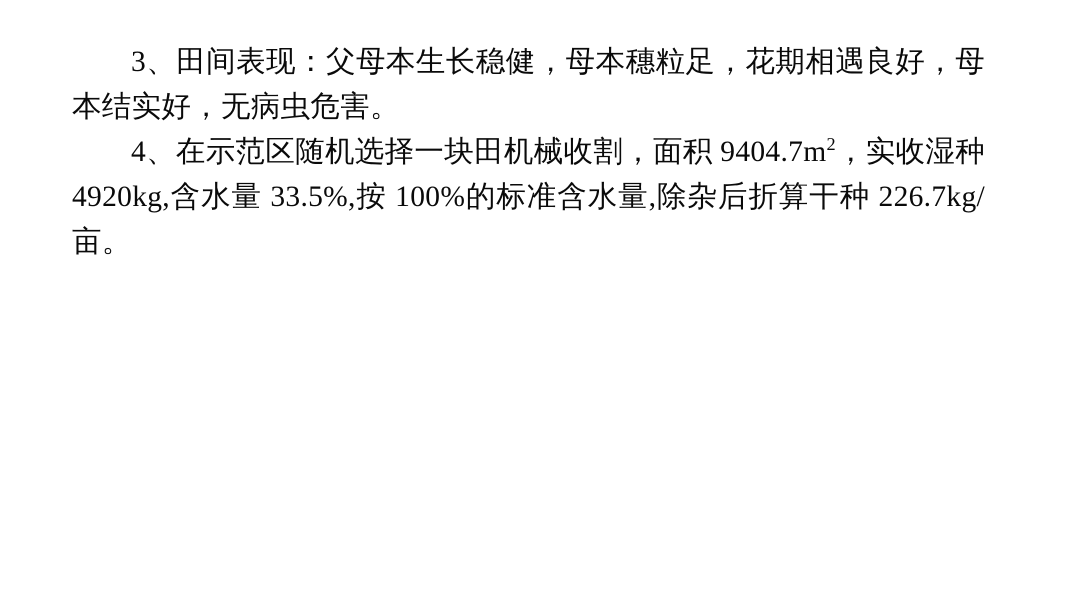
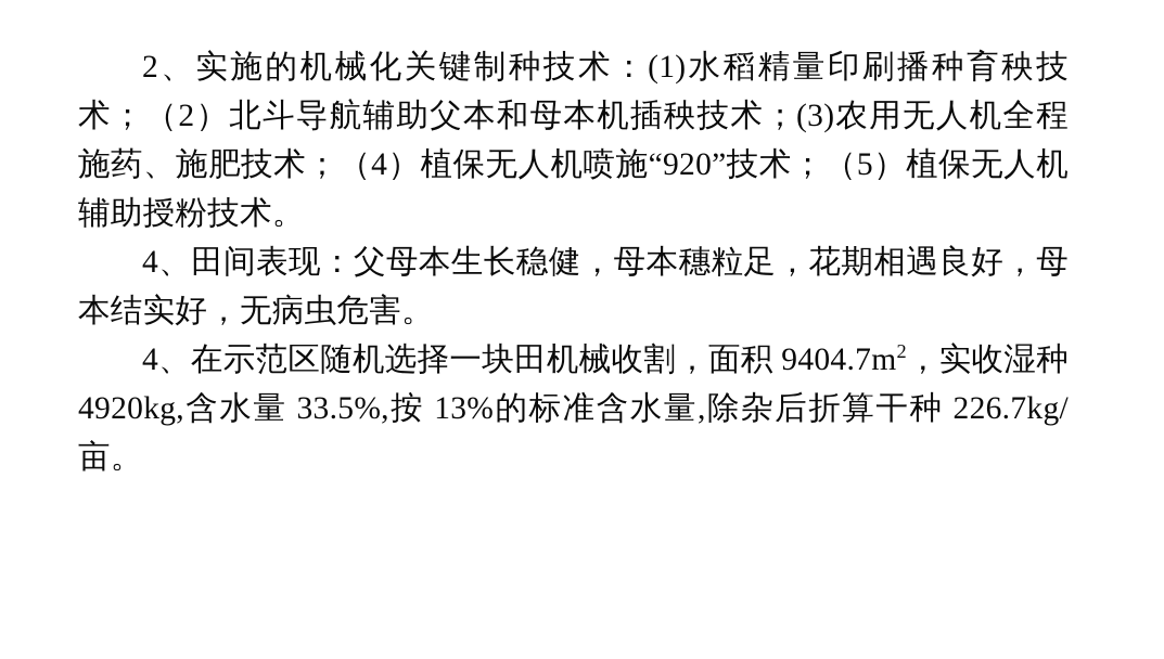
+ 2、实施的机械化关键制种技术：(1)水稻精量印刷播种育秧技术；（2）北斗导航辅助父本和母本机插秧技术；(3)农用无人机全程施药、施肥技术；（4）植保无人机喷施“920”技术；（5）植保无人机辅助授粉技术。
- 3、田间表现：父母本生长稳健，母本穗粒足，花期相遇良好，母本结实好，无病虫危害。
+ 4、田间表现：父母本生长稳健，母本穗粒足，花期相遇良好，母本结实好，无病虫危害。
- 4、在示范区随机选择一块田机械收割，面积 9404.7m2，实收湿种4920kg,含水量 33.5%,按 100%的标准含水量,除杂后折算干种 226.7kg/亩。
+ 4、在示范区随机选择一块田机械收割，面积 9404.7m2，实收湿种4920kg,含水量 33.5%,按 13%的标准含水量,除杂后折算干种 226.7kg/亩。
